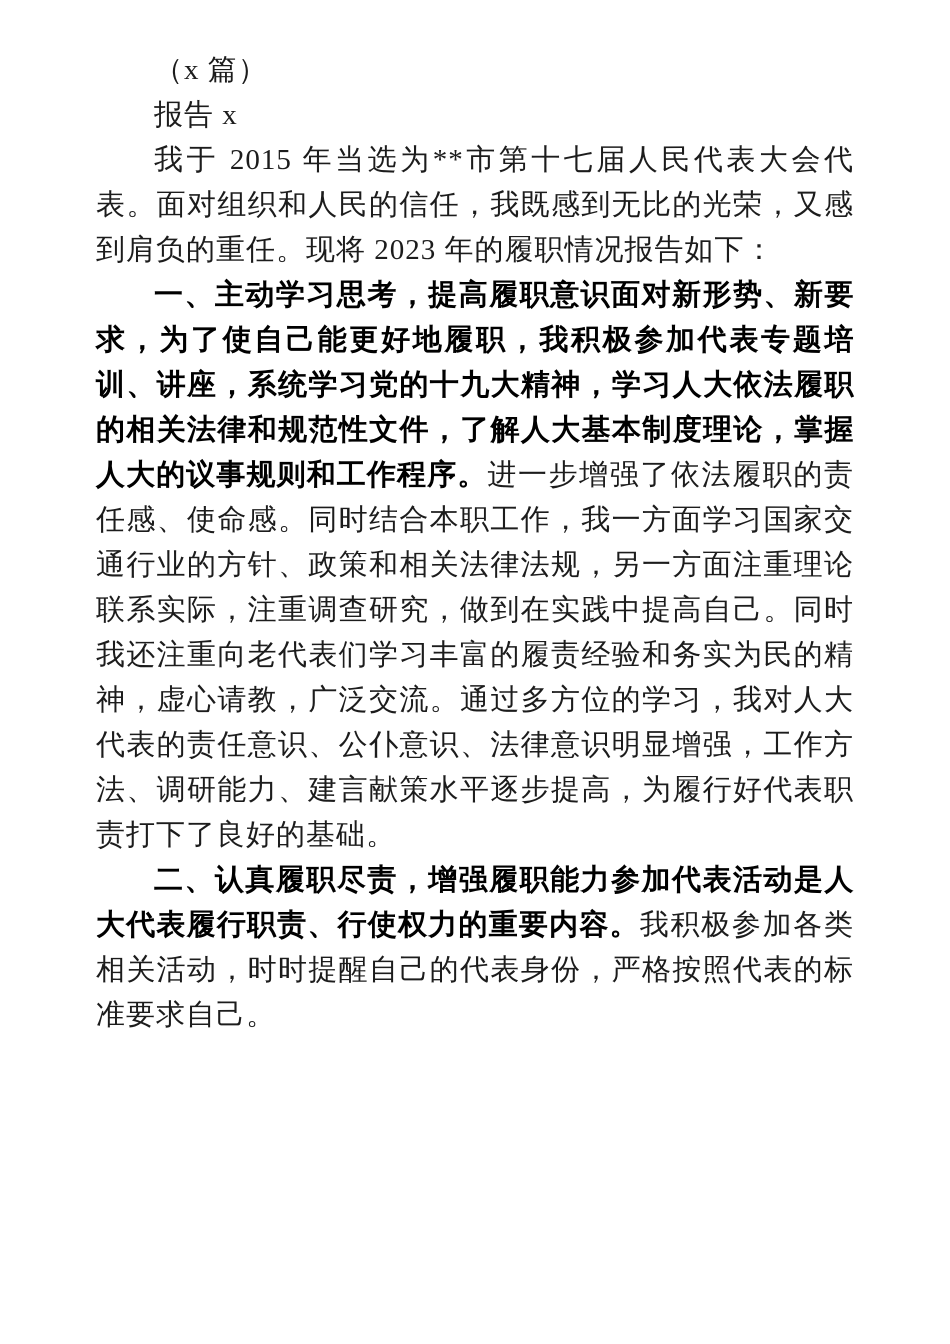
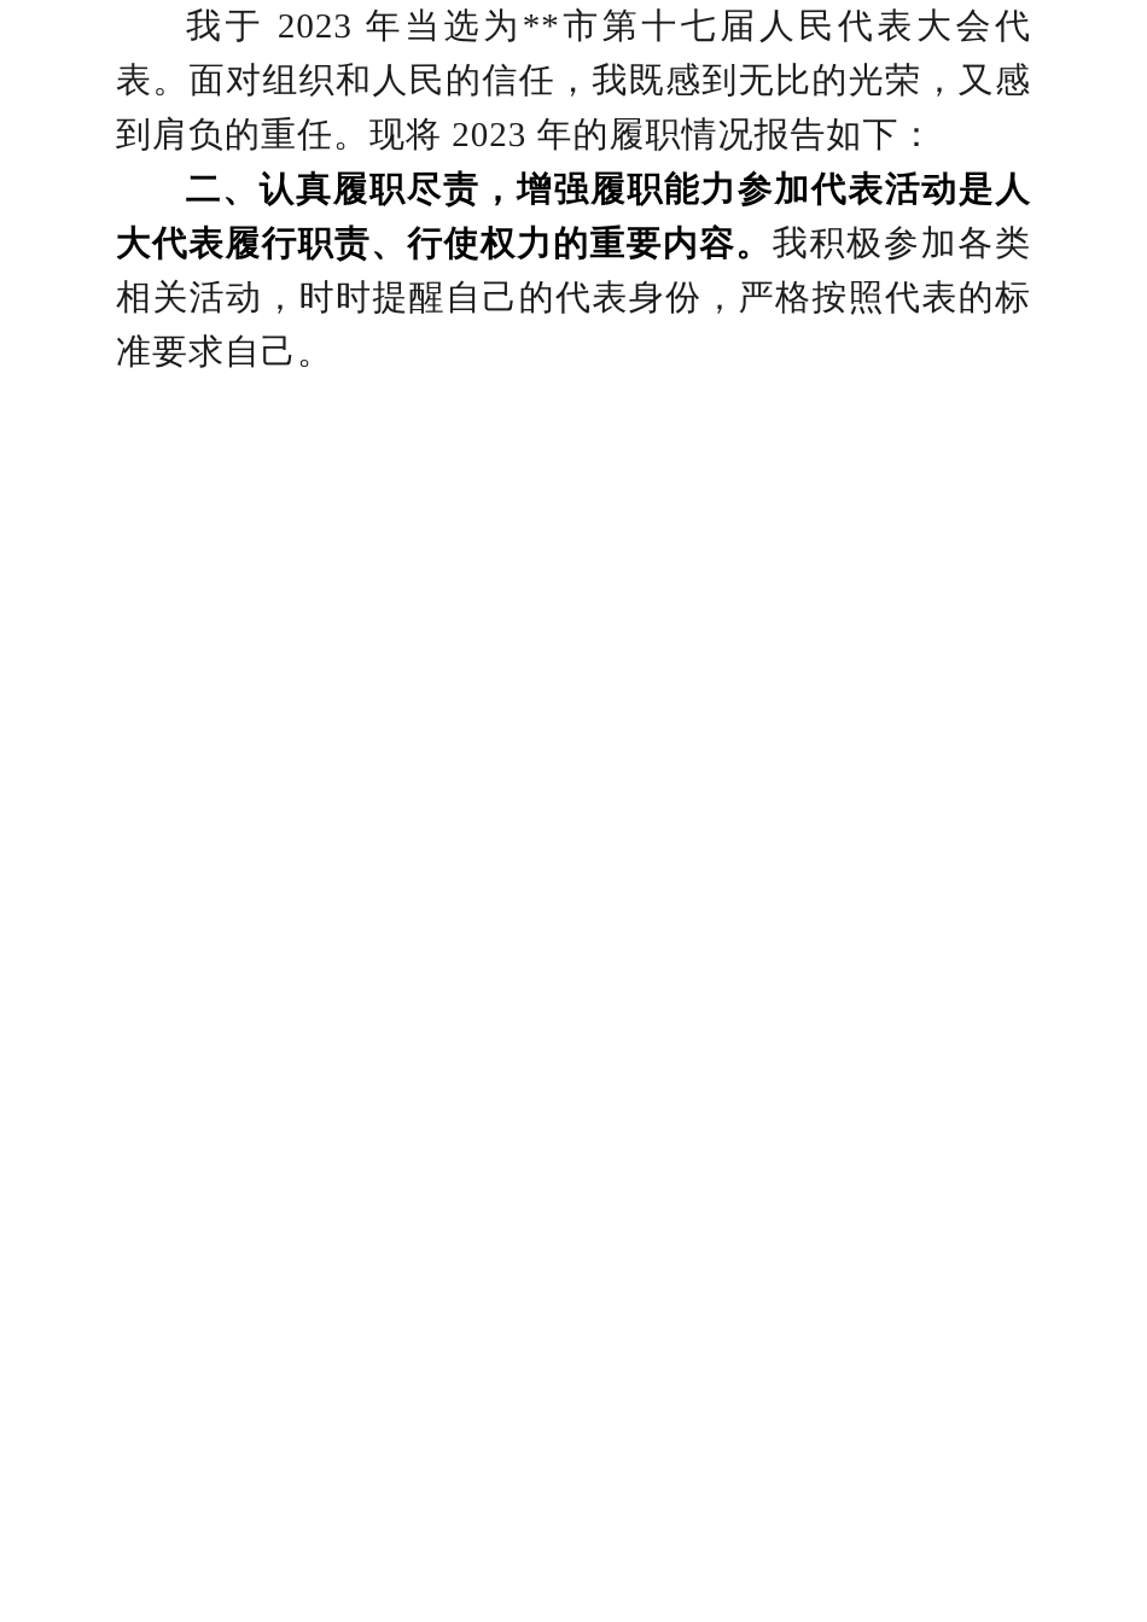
- （x 篇）
- 报告 x
- 我于 2015 年当选为**市第十七届人民代表大会代表。面对组织和人民的信任，我既感到无比的光荣，又感到肩负的重任。现将 2023 年的履职情况报告如下：
+ 我于 2023 年当选为**市第十七届人民代表大会代表。面对组织和人民的信任，我既感到无比的光荣，又感到肩负的重任。现将 2023 年的履职情况报告如下：
- 一、主动学习思考，提高履职意识面对新形势、新要求，为了使自己能更好地履职，我积极参加代表专题培训、讲座，系统学习党的十九大精神，学习人大依法履职的相关法律和规范性文件，了解人大基本制度理论，掌握人大的议事规则和工作程序。进一步增强了依法履职的责任感、使命感。同时结合本职工作，我一方面学习国家交通行业的方针、政策和相关法律法规，另一方面注重理论联系实际，注重调查研究，做到在实践中提高自己。同时我还注重向老代表们学习丰富的履责经验和务实为民的精神，虚心请教，广泛交流。通过多方位的学习，我对人大代表的责任意识、公仆意识、法律意识明显增强，工作方法、调研能力、建言献策水平逐步提高，为履行好代表职责打下了良好的基础。
  二、认真履职尽责，增强履职能力参加代表活动是人大代表履行职责、行使权力的重要内容。我积极参加各类相关活动，时时提醒自己的代表身份，严格按照代表的标准要求自己。
